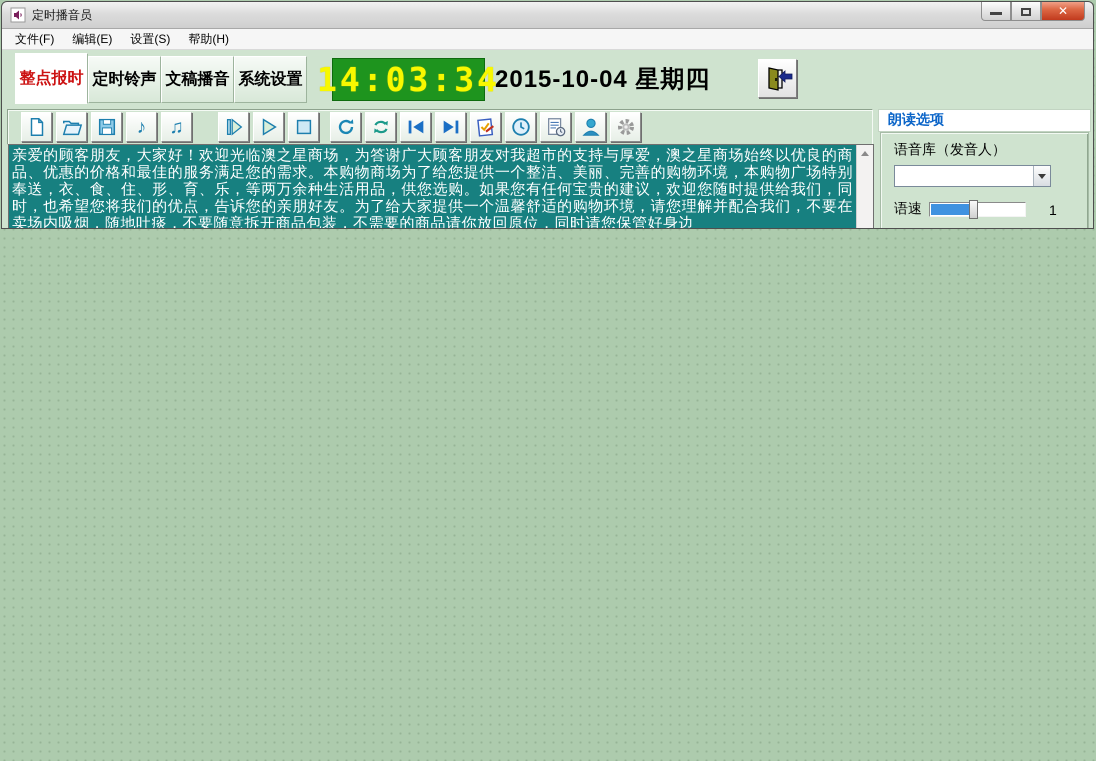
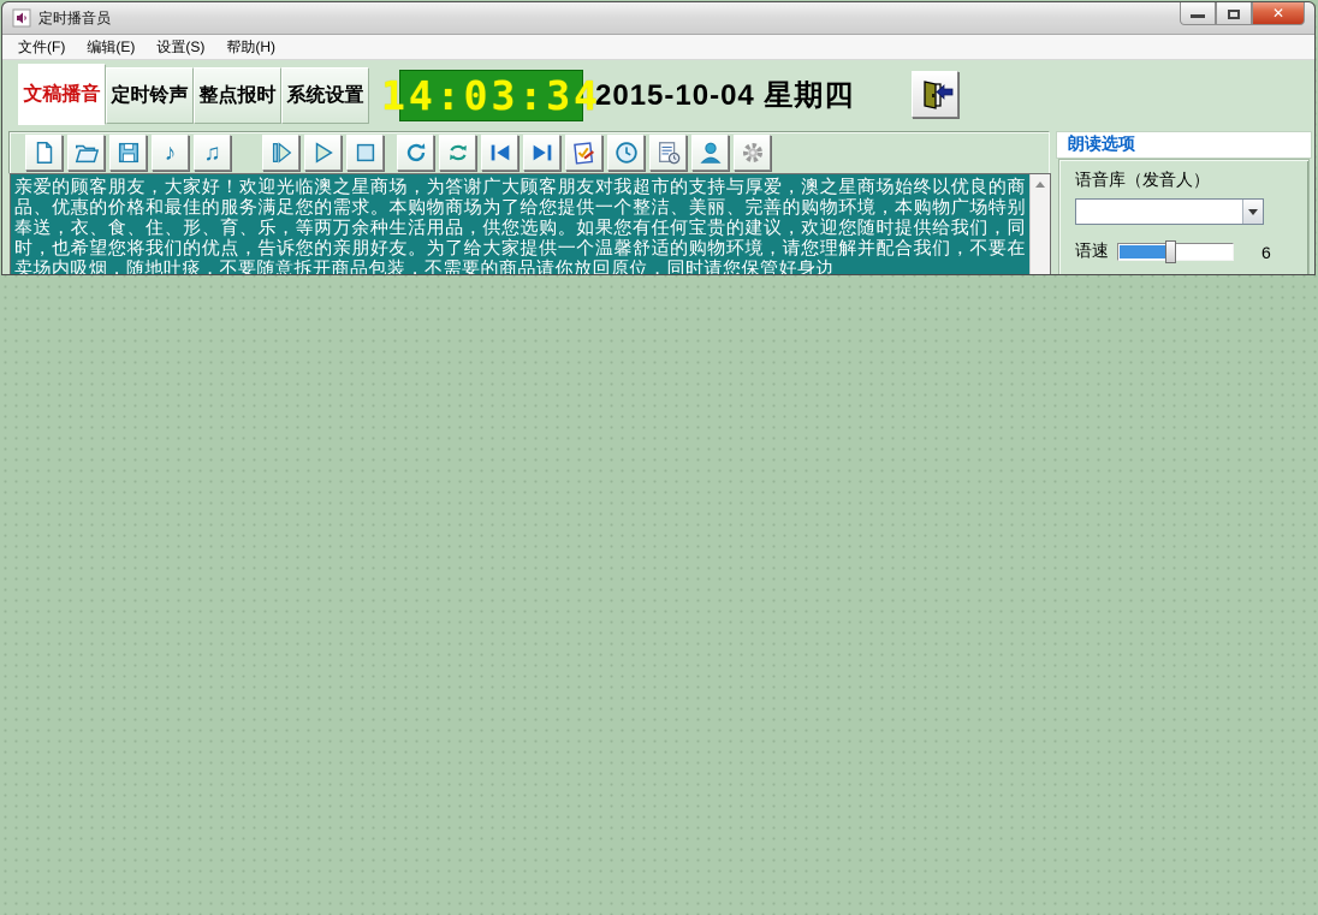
  定时播音员
  ✕
  文件(F)
  编辑(E)
  设置(S)
  帮助(H)
- 整点报时
+ 文稿播音
  定时铃声
- 文稿播音
+ 整点报时
  系统设置
  14:03:34
  2015-10-04 星期四
  ♪
  ♫
  亲爱的顾客朋友，大家好！欢迎光临澳之星商场，为答谢广大顾客朋友对我超市的支持与厚爱，澳之星商场始终以优良的商品、优惠的价格和最佳的服务满足您的需求。本购物商场为了给您提供一个整洁、美丽、完善的购物环境，本购物广场特别奉送，衣、食、住、形、育、乐，等两万余种生活用品，供您选购。如果您有任何宝贵的建议，欢迎您随时提供给我们，同时，也希望您将我们的优点，告诉您的亲朋好友。为了给大家提供一个温馨舒适的购物环境，请您理解并配合我们，不要在卖场内吸烟，随地吐痰，不要随意拆开商品包装，不需要的商品请你放回原位，同时请您保管好身边
  朗读选项
  语音库（发音人）
  语速
- 1
+ 6
